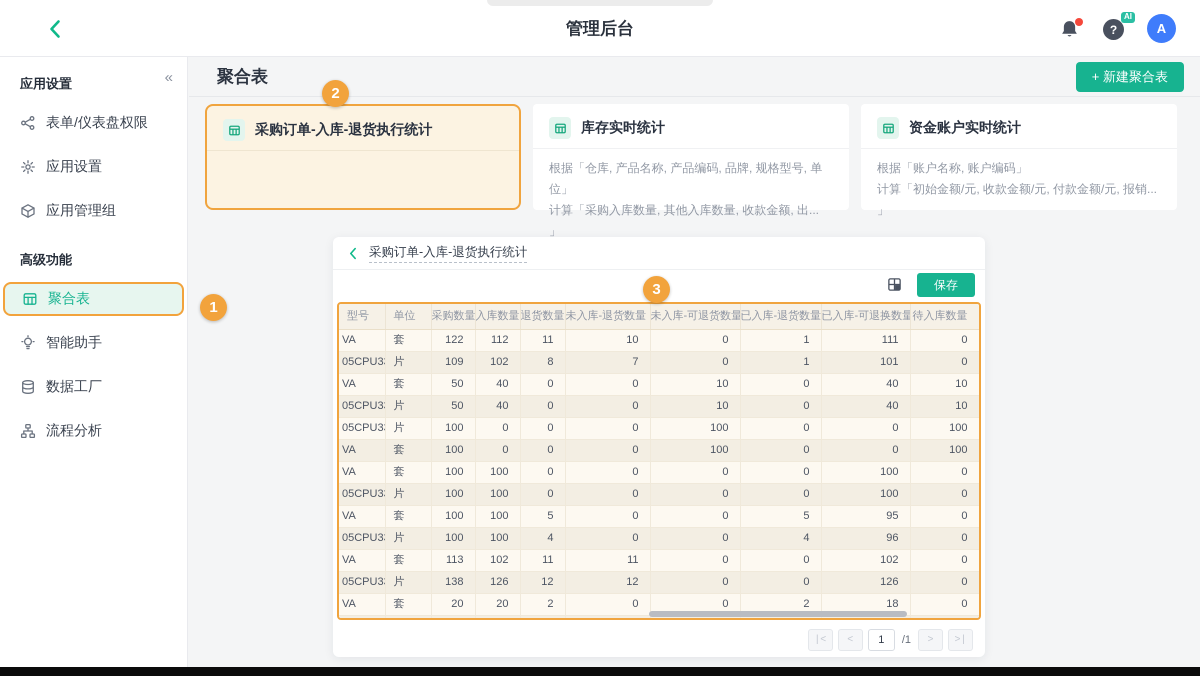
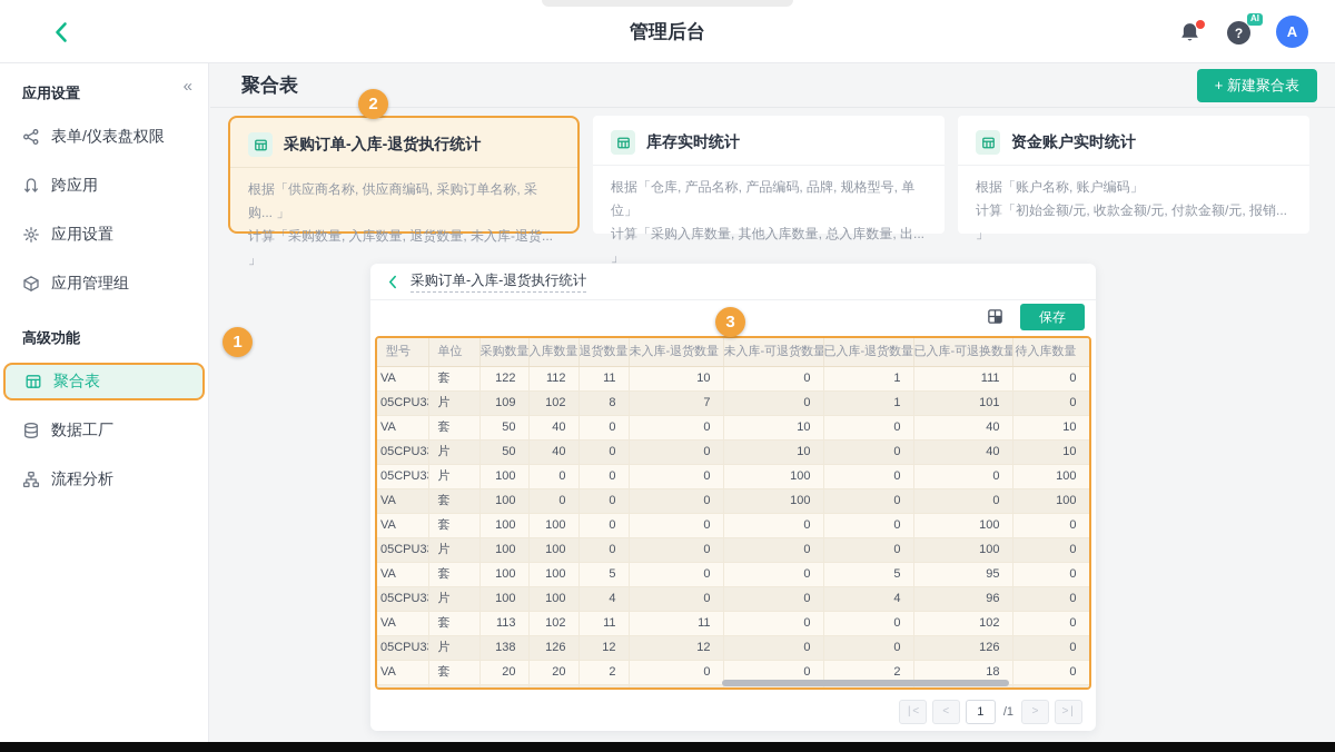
  管理后台
  ?
  AI
  A
  «
  应用设置
  表单/仪表盘权限
+ 跨应用
  应用设置
  应用管理组
  高级功能
  聚合表
- 智能助手
  数据工厂
  流程分析
  聚合表
  + 新建聚合表
  采购订单-入库-退货执行统计
+ 根据「供应商名称, 供应商编码, 采购订单名称, 采购... 」
+ 计算「采购数量, 入库数量, 退货数量, 未入库-退货... 」
  库存实时统计
  根据「仓库, 产品名称, 产品编码, 品牌, 规格型号, 单位」
- 计算「采购入库数量, 其他入库数量, 收款金额, 出... 」
+ 计算「采购入库数量, 其他入库数量, 总入库数量, 出... 」
  资金账户实时统计
  根据「账户名称, 账户编码」
  计算「初始金额/元, 收款金额/元, 付款金额/元, 报销... 」
  采购订单-入库-退货执行统计
  保存
  型号	单位	采购数量	入库数量	退货数量	未入库-退货数量	未入库-可退货数量	已入库-退货数量	已入库-可退换数量	待入库数量
  VA	套	122	112	11	10	0	1	111	0
  05CPU3	片	109	102	8	7	0	1	101	0
  VA	套	50	40	0	0	10	0	40	10
  05CPU3	片	50	40	0	0	10	0	40	10
  05CPU3	片	100	0	0	0	100	0	0	100
  VA	套	100	0	0	0	100	0	0	100
  VA	套	100	100	0	0	0	0	100	0
  05CPU3	片	100	100	0	0	0	0	100	0
  VA	套	100	100	5	0	0	5	95	0
  05CPU3	片	100	100	4	0	0	4	96	0
  VA	套	113	102	11	11	0	0	102	0
  05CPU3	片	138	126	12	12	0	0	126	0
  VA	套	20	20	2	0	0	2	18	0
  |<
  <
  1
  /1
  >
  >|
  1
  2
  3
